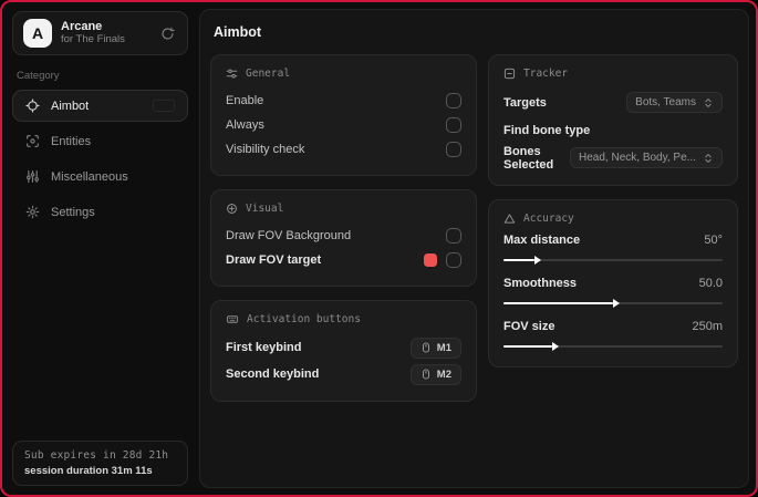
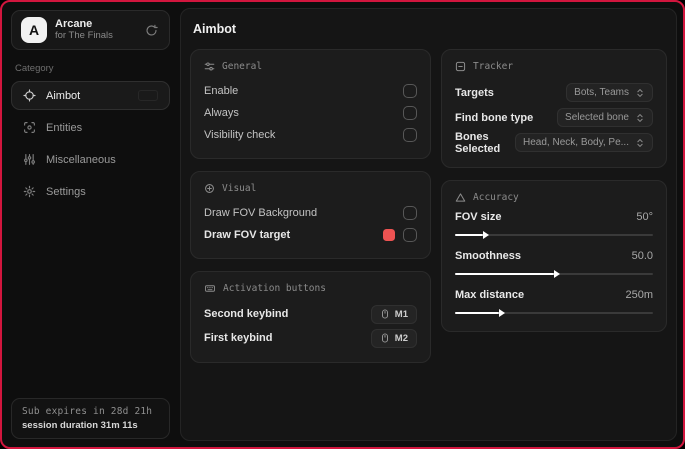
  A
  Arcane
  for The Finals
  Category
  Aimbot
  Entities
  Miscellaneous
  Settings
  Sub expires in 28d 21h
  session duration 31m 11s
  Aimbot
  General
  Enable
  Always
  Visibility check
  Visual
  Draw FOV Background
  Draw FOV target
  Activation buttons
- First keybind
+ Second keybind
  M1
- Second keybind
+ First keybind
  M2
  Tracker
  Targets
  Bots, Teams
  Find bone type
+ Selected bone
  Bones Selected
  Head, Neck, Body, Pe...
  Accuracy
- Max distance
+ FOV size
  50°
  Smoothness
  50.0
- FOV size
+ Max distance
  250m
